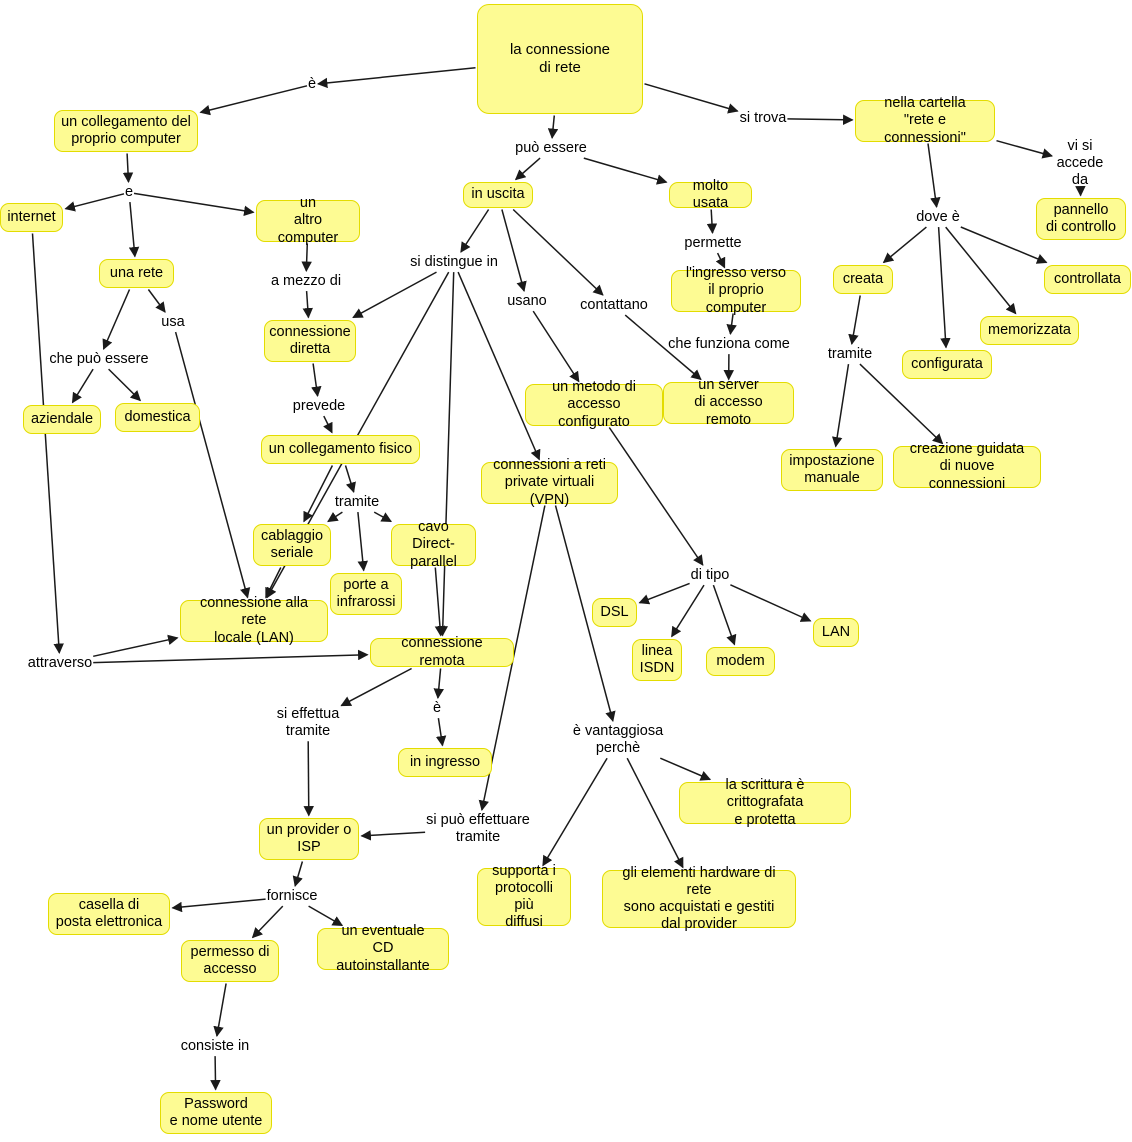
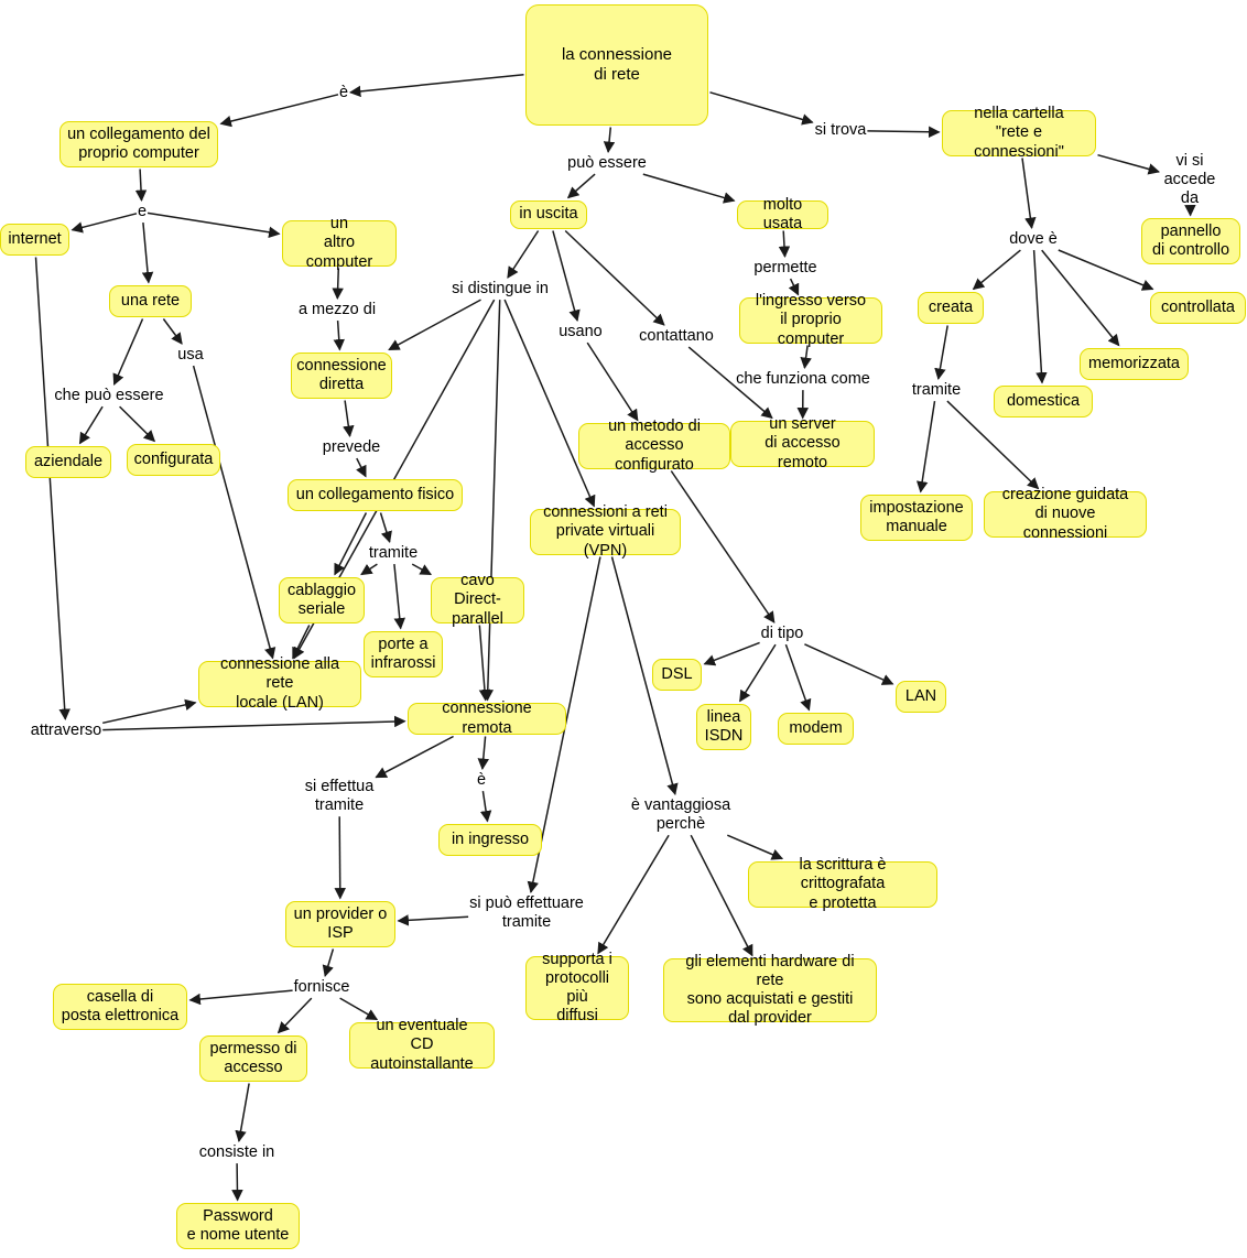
  la connessione
  di rete
  un collegamento del
  proprio computer
  internet
  una rete
  un
  altro computer
  aziendale
- domestica
+ configurata
  connessione
  diretta
  un collegamento fisico
  cablaggio
  seriale
  porte a
  infrarossi
  cavo Direct-
  parallel
  connessione alla rete
  locale (LAN)
  in uscita
  molto usata
  l'ingresso verso
  il proprio computer
  un server
  di accesso remoto
  un metodo di
  accesso configurato
  connessioni a reti
  private virtuali (VPN)
  connessione remota
  DSL
  linea
  ISDN
  modem
  LAN
  in ingresso
  nella cartella
  "rete e connessioni"
  pannello
  di controllo
  creata
- configurata
+ domestica
  memorizzata
  controllata
  impostazione
  manuale
  creazione guidata
  di nuove connessioni
  un provider o
  ISP
  casella di
  posta elettronica
  permesso di
  accesso
  un eventuale
  CD autoinstallante
  Password
  e nome utente
  supporta i
  protocolli più
  diffusi
  gli elementi hardware di rete
  sono acquistati e gestiti
  dal provider
  la scrittura è crittografata
  e protetta
  è
  si trova
  può essere
  e
  usa
  che può essere
  a mezzo di
  prevede
  tramite
  attraverso
  si distingue in
  usano
  contattano
  permette
  che funziona come
  di tipo
  è
  si effettua
  tramite
  si può effettuare
  tramite
  è vantaggiosa
  perchè
  fornisce
  consiste in
  vi si accede
  da
  dove è
  tramite
